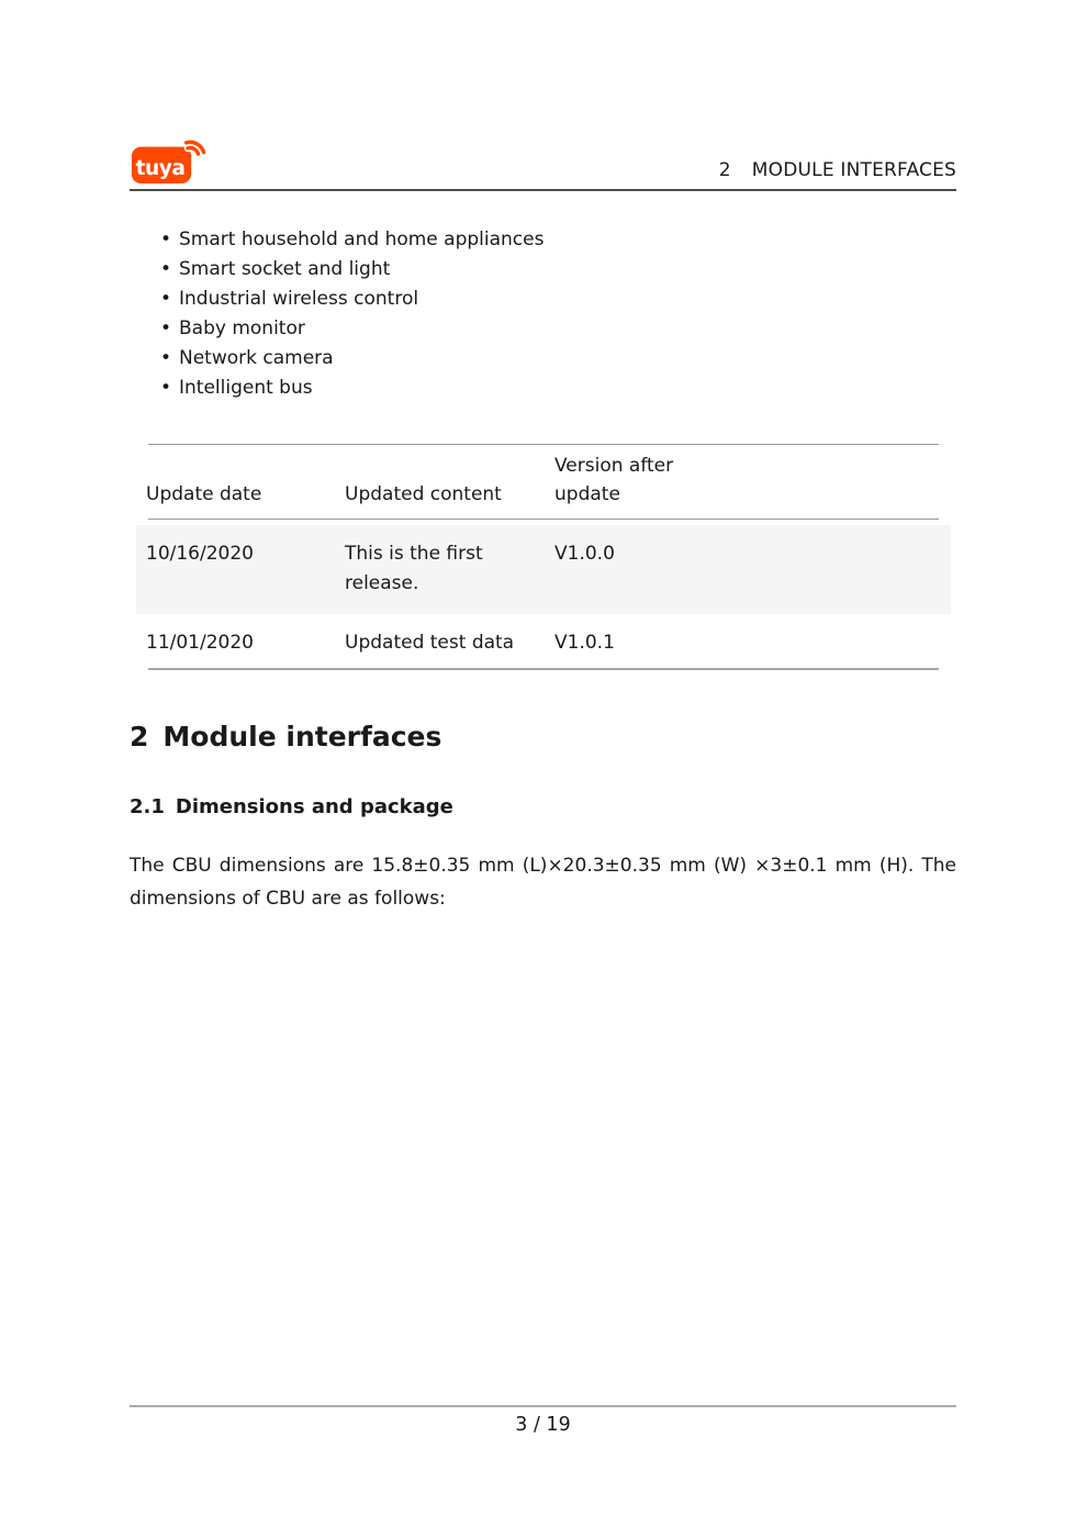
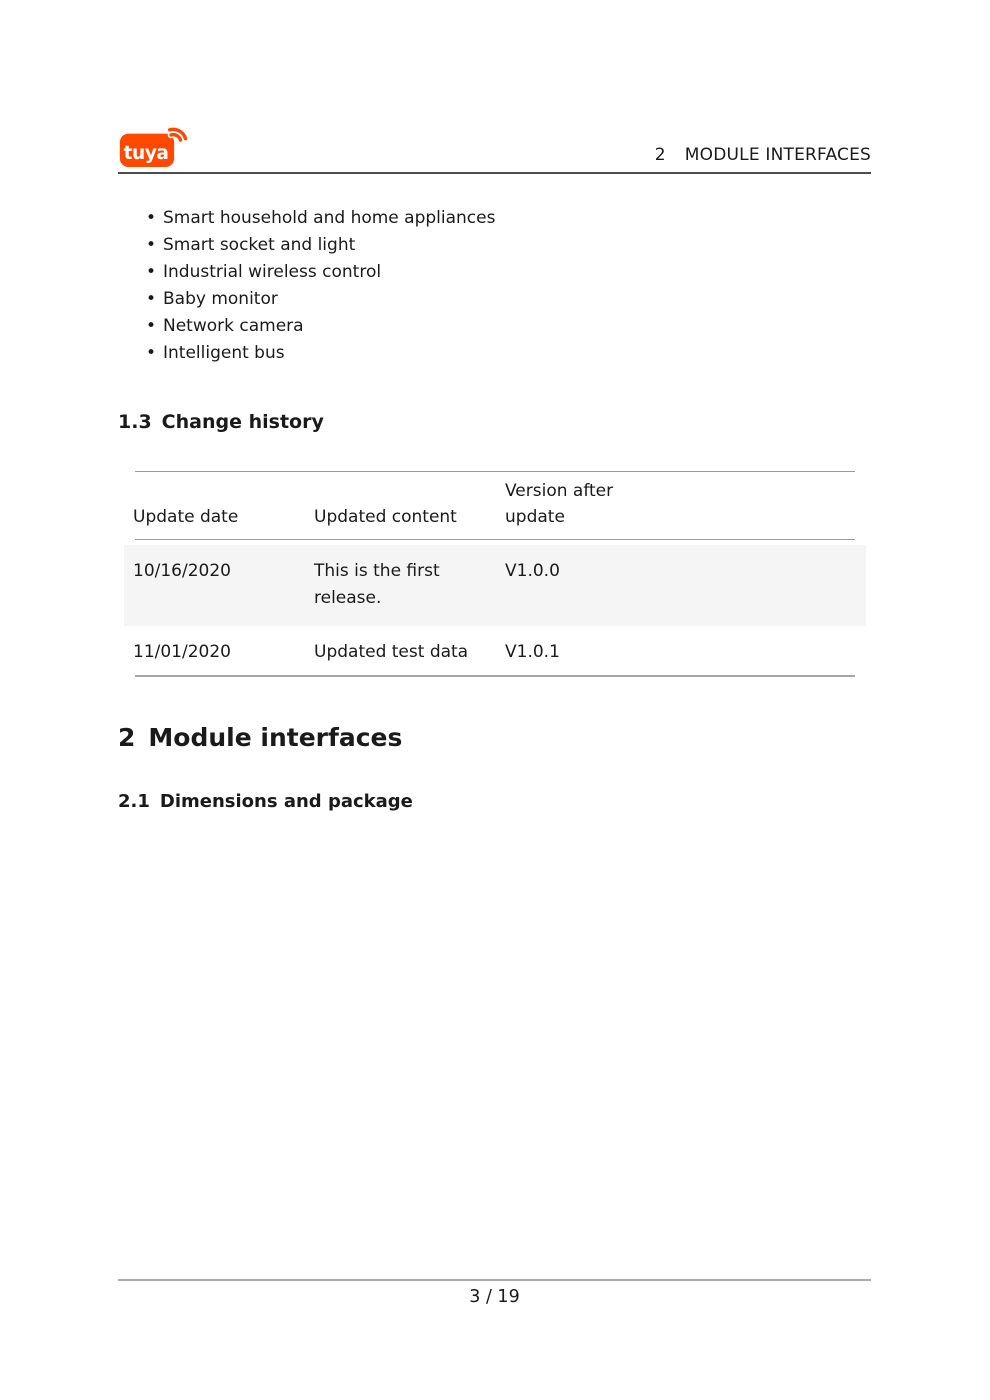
  tuya
  2 MODULE INTERFACES
  •
  Smart household and home appliances
  •
  Smart socket and light
  •
  Industrial wireless control
  •
  Baby monitor
  •
  Network camera
  •
  Intelligent bus
+ 1.3 Change history
  Update date
  Updated content
  Version after update
  10/16/2020
  This is the first release.
  V1.0.0
  11/01/2020
  Updated test data
  V1.0.1
  2 Module interfaces
  2.1 Dimensions and package
- The CBU dimensions are 15.8±0.35 mm (L)×20.3±0.35 mm (W) ×3±0.1 mm (H). The dimensions of CBU are as follows:
  3 / 19
